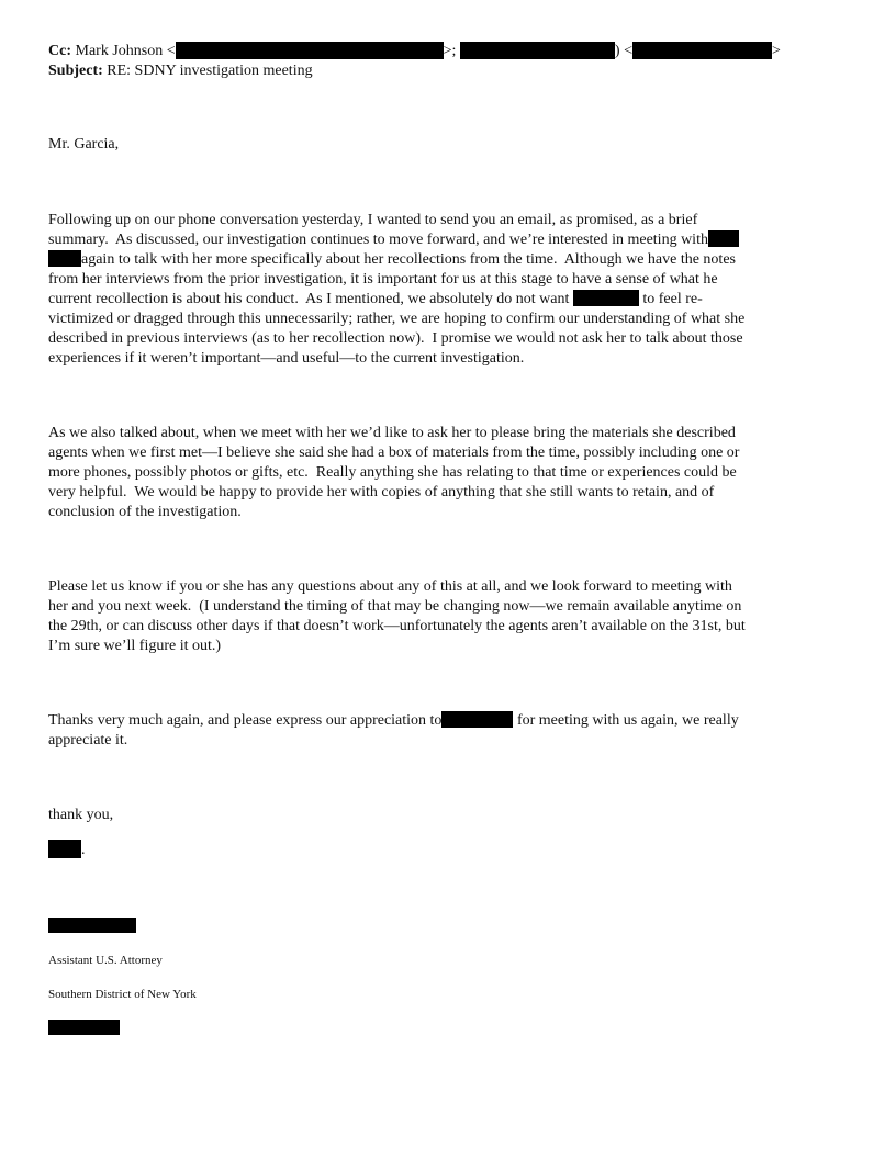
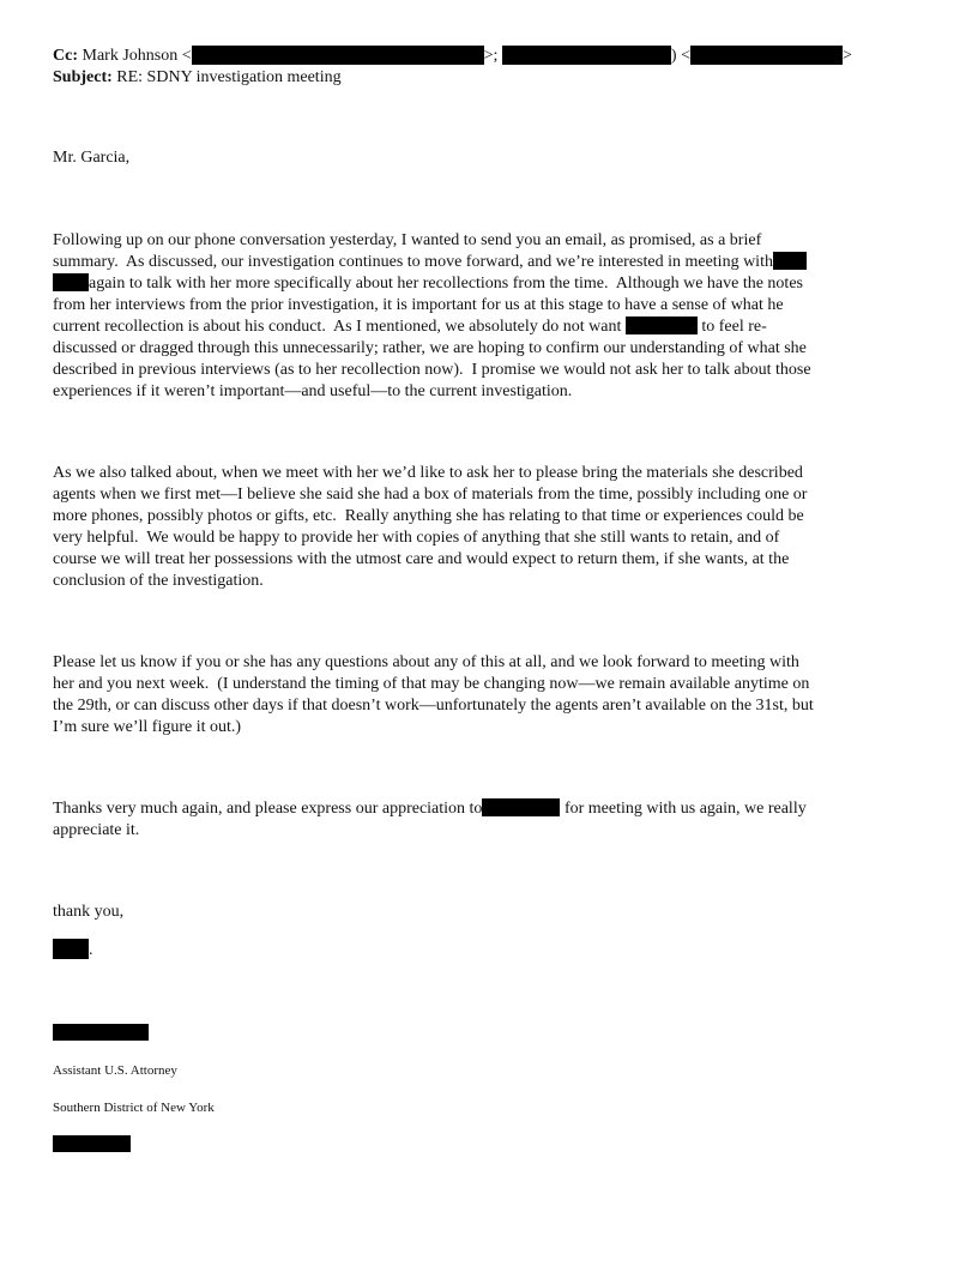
  Cc: Mark Johnson < >; ) < >
  Subject: RE: SDNY investigation meeting
  Mr. Garcia,
  Following up on our phone conversation yesterday, I wanted to send you an email, as promised, as a brief
  summary. As discussed, our investigation continues to move forward, and we’re interested in meeting with
  again to talk with her more specifically about her recollections from the time. Although we have the notes
  from her interviews from the prior investigation, it is important for us at this stage to have a sense of what he
  current recollection is about his conduct. As I mentioned, we absolutely do not want to feel re-
- victimized or dragged through this unnecessarily; rather, we are hoping to confirm our understanding of what she
+ discussed or dragged through this unnecessarily; rather, we are hoping to confirm our understanding of what she
  described in previous interviews (as to her recollection now). I promise we would not ask her to talk about those
  experiences if it weren’t important—and useful—to the current investigation.
  As we also talked about, when we meet with her we’d like to ask her to please bring the materials she described
  agents when we first met—I believe she said she had a box of materials from the time, possibly including one or
  more phones, possibly photos or gifts, etc. Really anything she has relating to that time or experiences could be
  very helpful. We would be happy to provide her with copies of anything that she still wants to retain, and of
+ course we will treat her possessions with the utmost care and would expect to return them, if she wants, at the
  conclusion of the investigation.
  Please let us know if you or she has any questions about any of this at all, and we look forward to meeting with
  her and you next week. (I understand the timing of that may be changing now—we remain available anytime on
  the 29th, or can discuss other days if that doesn’t work—unfortunately the agents aren’t available on the 31st, but
  I’m sure we’ll figure it out.)
  Thanks very much again, and please express our appreciation to for meeting with us again, we really
  appreciate it.
  thank you,
  .
  Assistant U.S. Attorney
  Southern District of New York
